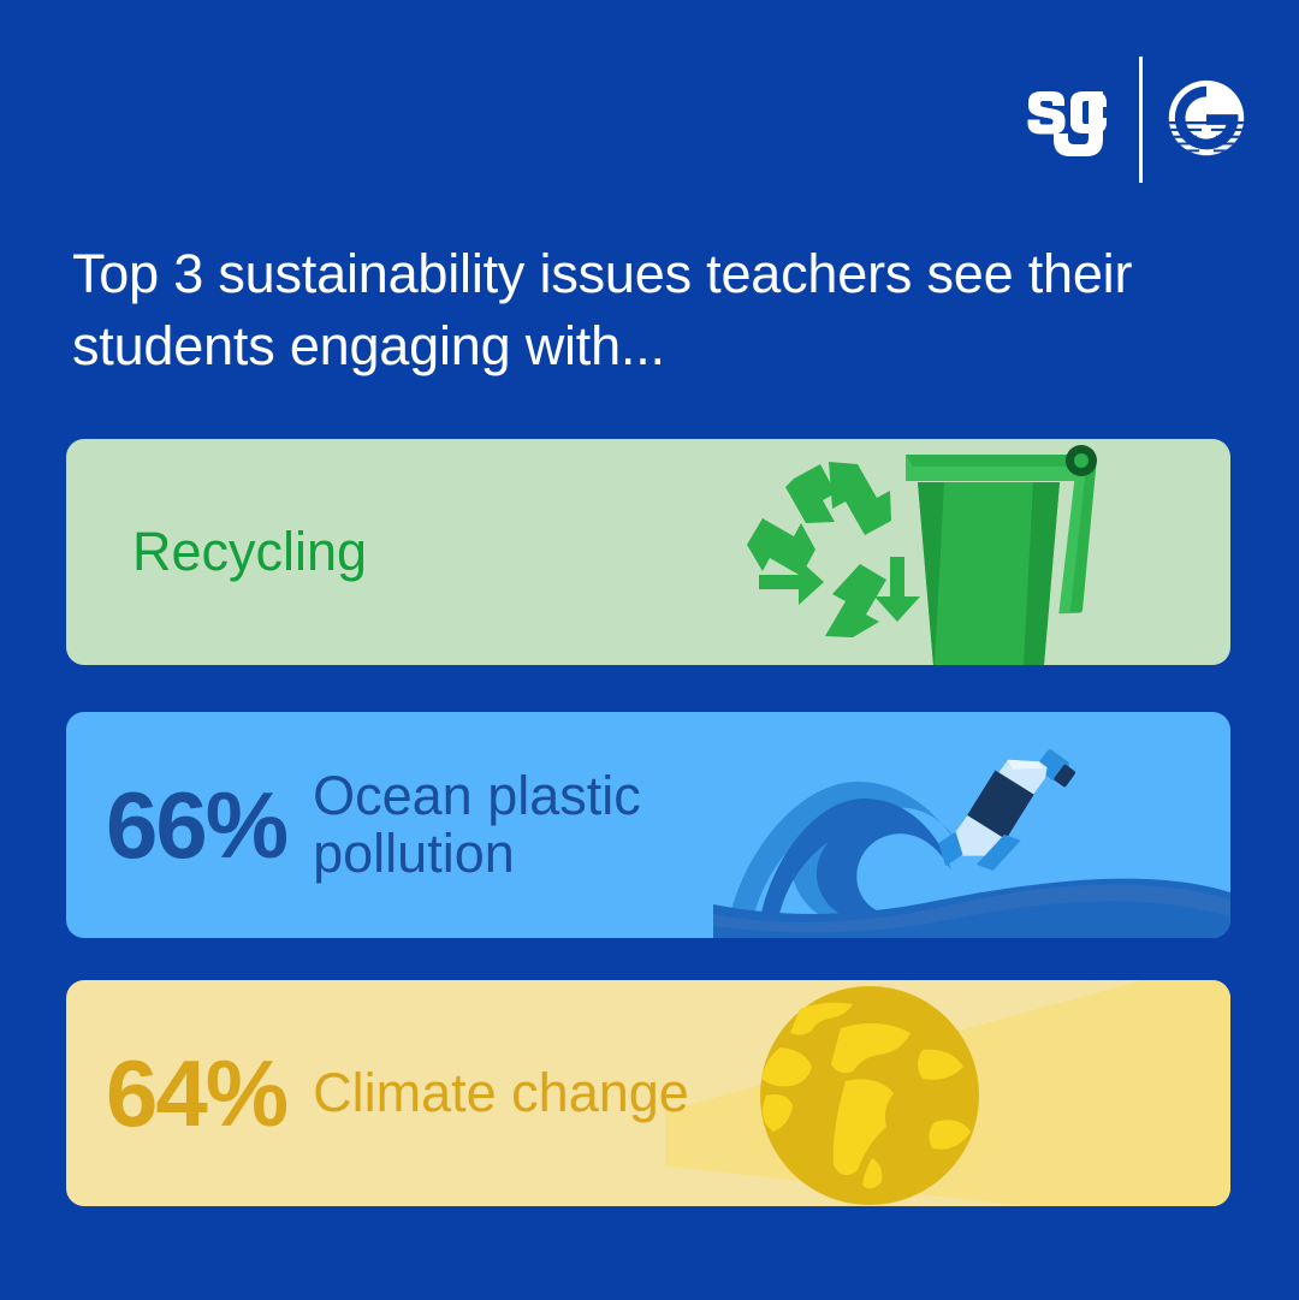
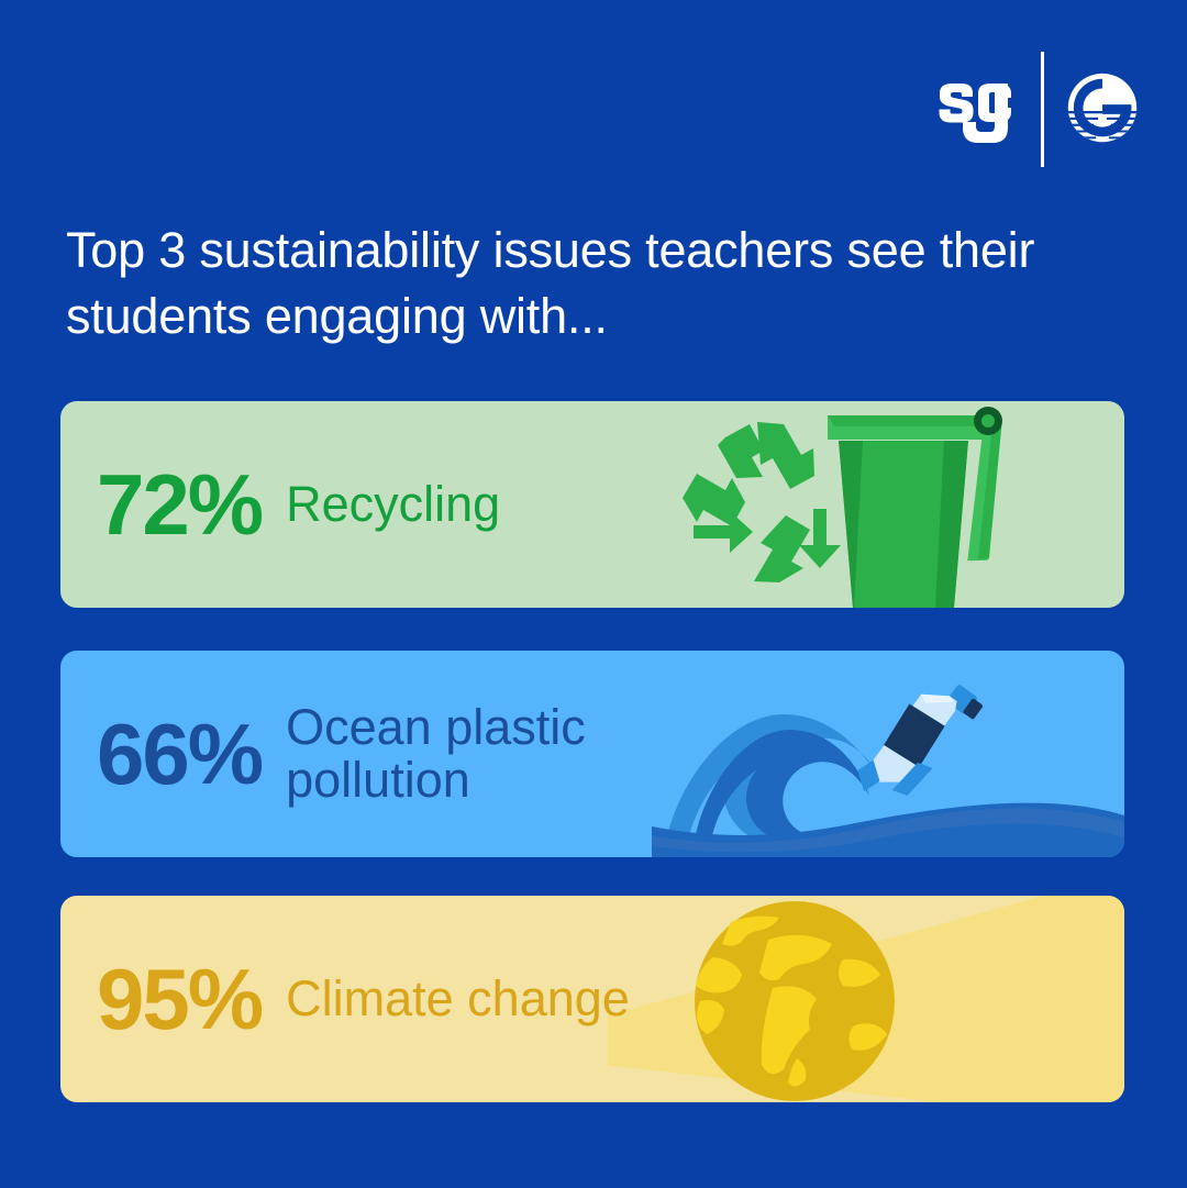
  Top 3 sustainability issues teachers see their students engaging with...
+ 72%
  Recycling
  66%
  Ocean plastic pollution
- 64%
+ 95%
  Climate change
